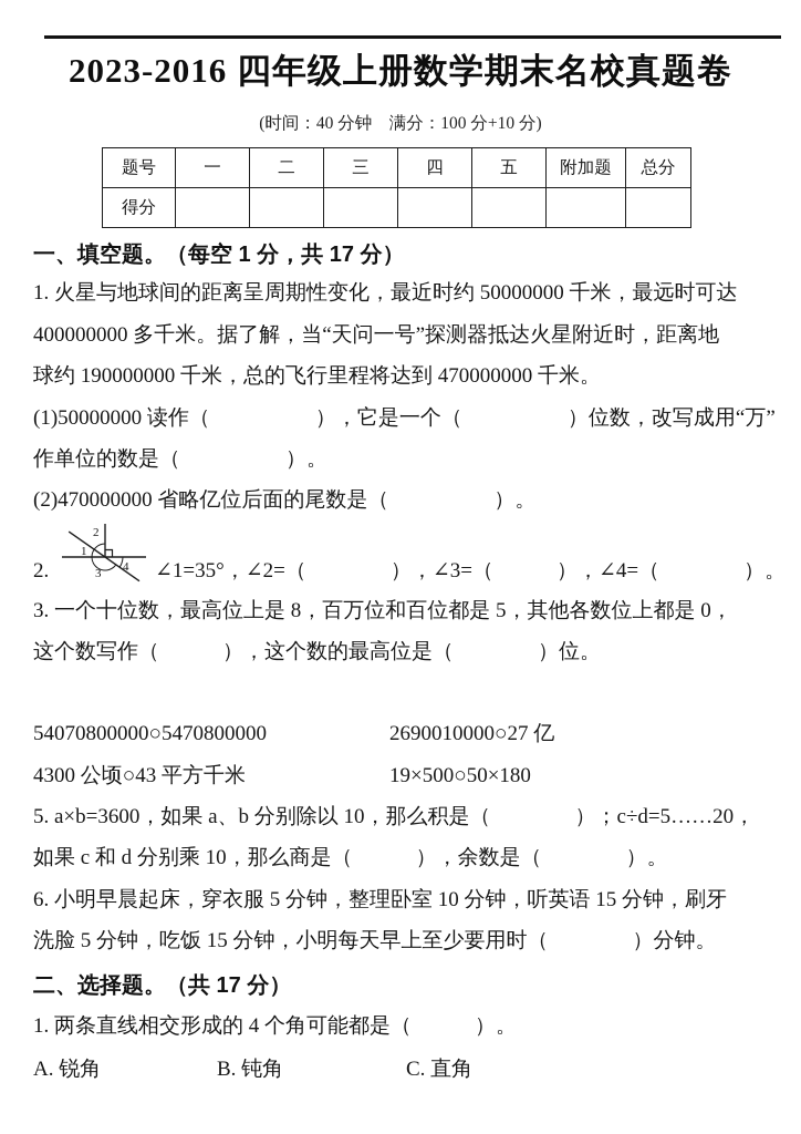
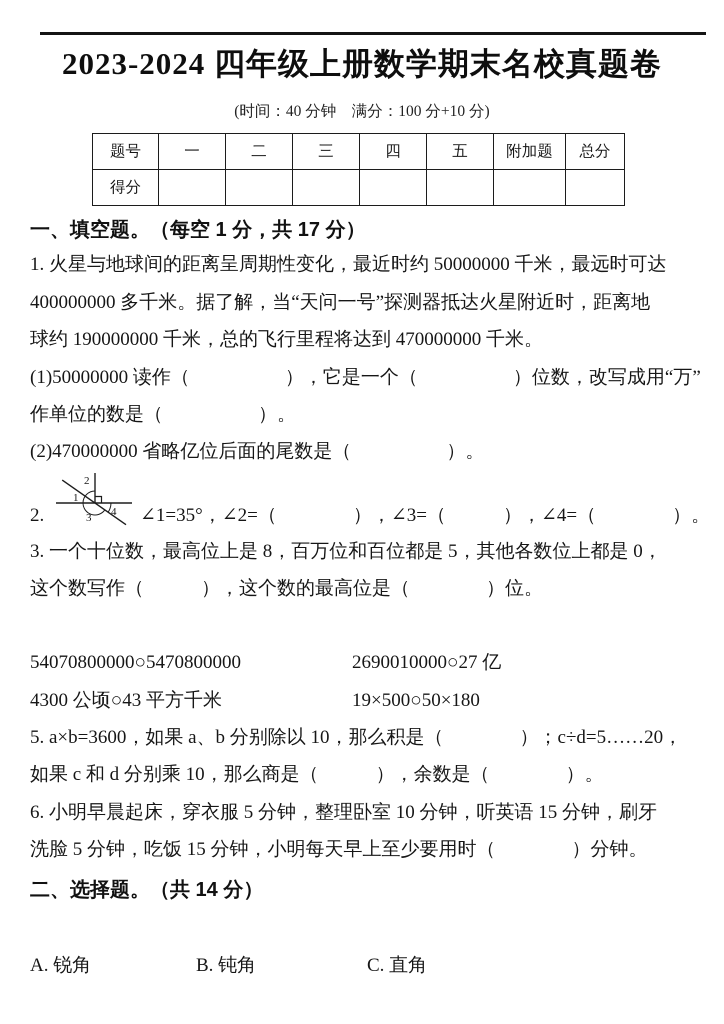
- 2023-2016 四年级上册数学期末名校真题卷
+ 2023-2024 四年级上册数学期末名校真题卷
  (时间：40 分钟 满分：100 分+10 分)
  题号	一	二	三	四	五	附加题	总分
  得分
  一、填空题。（每空 1 分，共 17 分）
  1. 火星与地球间的距离呈周期性变化，最近时约 50000000 千米，最远时可达
  400000000 多千米。据了解，当“天问一号”探测器抵达火星附近时，距离地
  球约 190000000 千米，总的飞行里程将达到 470000000 千米。
  (1)50000000 读作（ ），它是一个（ ）位数，改写成用“万”
  作单位的数是（ ）。
  (2)470000000 省略亿位后面的尾数是（ ）。
  2.
  1
  2
  3
  4
  ∠1=35°，∠2=（ ），∠3=（ ），∠4=（ ）。
  3. 一个十位数，最高位上是 8，百万位和百位都是 5，其他各数位上都是 0，
  这个数写作（ ），这个数的最高位是（ ）位。
  54070800000○5470800000
  2690010000○27 亿
  4300 公顷○43 平方千米
  19×500○50×180
  5. a×b=3600，如果 a、b 分别除以 10，那么积是（ ）；c÷d=5……20，
  如果 c 和 d 分别乘 10，那么商是（ ），余数是（ ）。
  6. 小明早晨起床，穿衣服 5 分钟，整理卧室 10 分钟，听英语 15 分钟，刷牙
  洗脸 5 分钟，吃饭 15 分钟，小明每天早上至少要用时（ ）分钟。
- 二、选择题。（共 17 分）
+ 二、选择题。（共 14 分）
- 1. 两条直线相交形成的 4 个角可能都是（ ）。
  A. 锐角
  B. 钝角
  C. 直角
